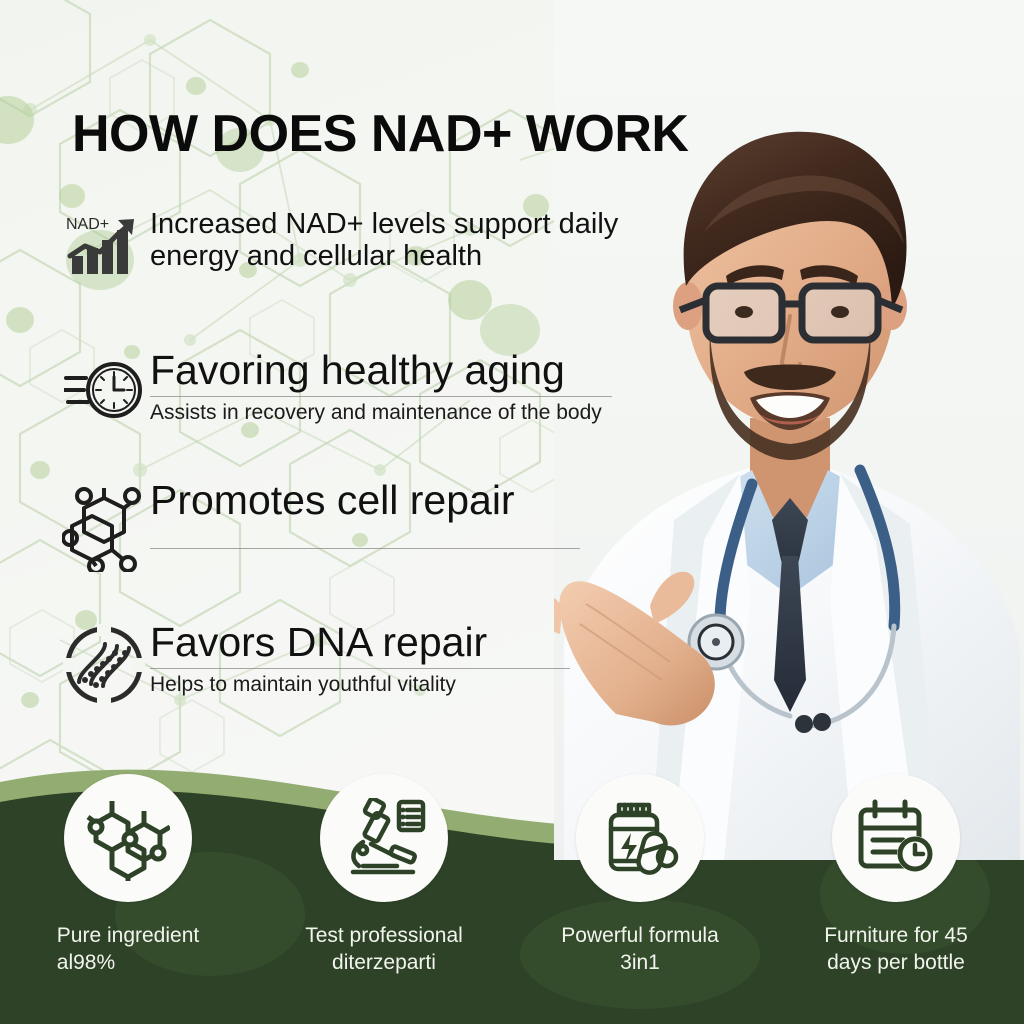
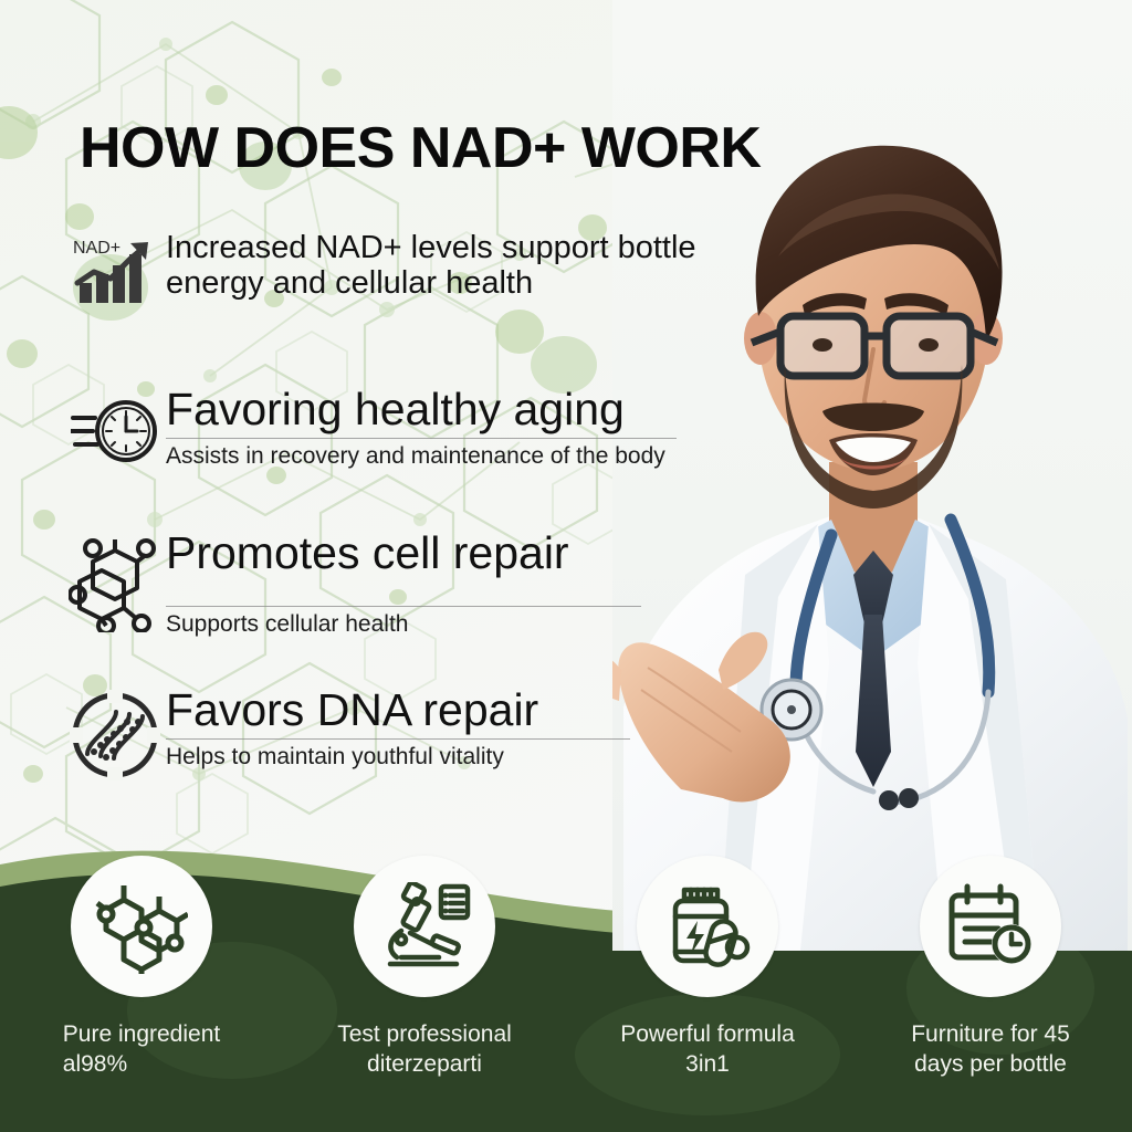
  HOW DOES NAD+ WORK
  NAD+
- Increased NAD+ levels support daily energy and cellular health
+ Increased NAD+ levels support bottle energy and cellular health
  Favoring healthy aging
  Assists in recovery and maintenance of the body
  Promotes cell repair
+ Supports cellular health
  Favors DNA repair
  Helps to maintain youthful vitality
  Pure ingredient
  al98%
  Test professional
  diterzeparti
  Powerful formula
  3in1
  Furniture for 45
  days per bottle
